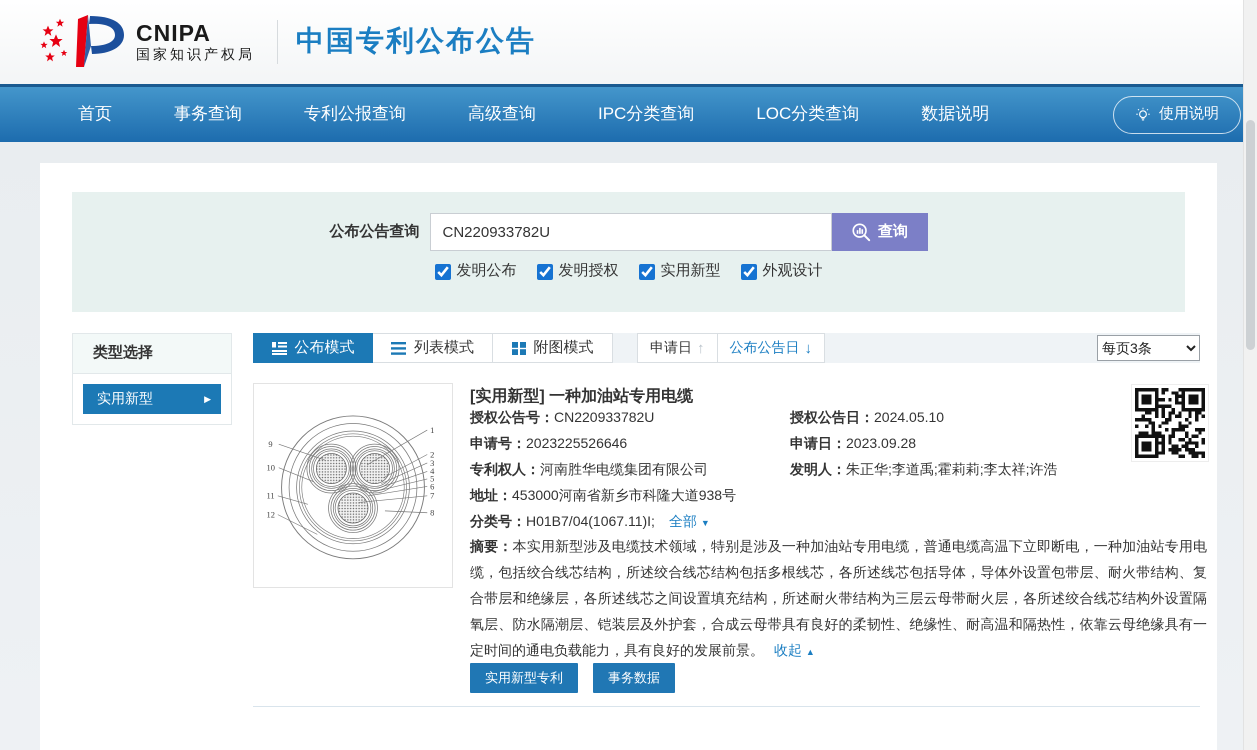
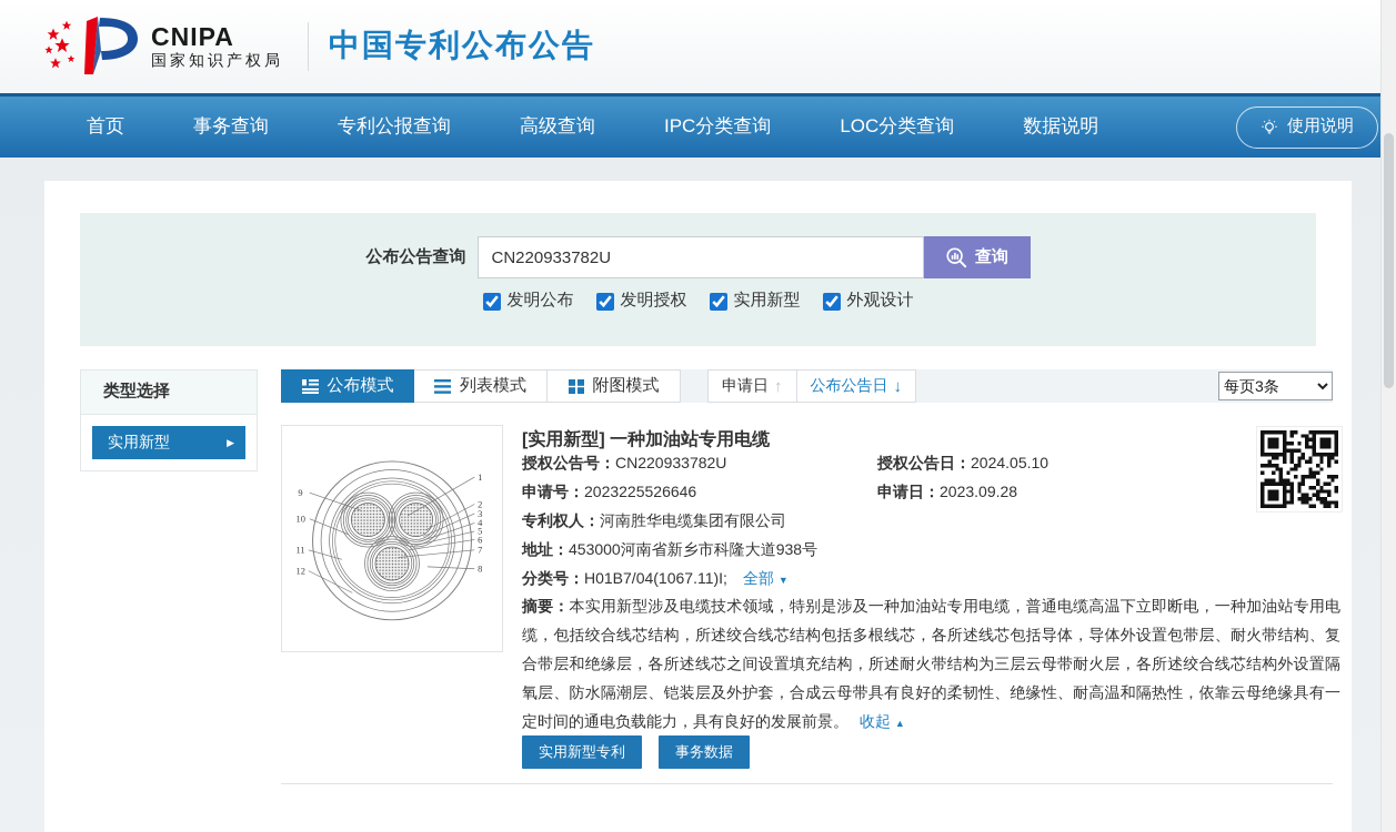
  CNIPA
  国家知识产权局
  中国专利公布公告
  首页
  事务查询
  专利公报查询
  高级查询
  IPC分类查询
  LOC分类查询
  数据说明
  使用说明
  公布公告查询
  CN220933782U
  查询
  发明公布
  发明授权
  实用新型
  外观设计
  类型选择
  实用新型
  ▶
  公布模式
  列表模式
  附图模式
  申请日
  ↑
  公布公告日
  ↓
  每页3条
  1
  2
  3
  4
  5
  6
  7
  8
  9
  10
  11
  12
  [实用新型] 一种加油站专用电缆
  授权公告号：CN220933782U
  授权公告日：2024.05.10
  申请号：2023225526646
  申请日：2023.09.28
  专利权人：河南胜华电缆集团有限公司
- 发明人：朱正华;李道禹;霍莉莉;李太祥;许浩
  地址：453000河南省新乡市科隆大道938号
  分类号：H01B7/04(1067.11)I; 全部 ▼
  摘要：本实用新型涉及电缆技术领域，特别是涉及一种加油站专用电缆，普通电缆高温下立即断电，一种加油站专用电缆，包括绞合线芯结构，所述绞合线芯结构包括多根线芯，各所述线芯包括导体，导体外设置包带层、耐火带结构、复合带层和绝缘层，各所述线芯之间设置填充结构，所述耐火带结构为三层云母带耐火层，各所述绞合线芯结构外设置隔氧层、防水隔潮层、铠装层及外护套，合成云母带具有良好的柔韧性、绝缘性、耐高温和隔热性，依靠云母绝缘具有一定时间的通电负载能力，具有良好的发展前景。 收起 ▲
  实用新型专利
  事务数据
